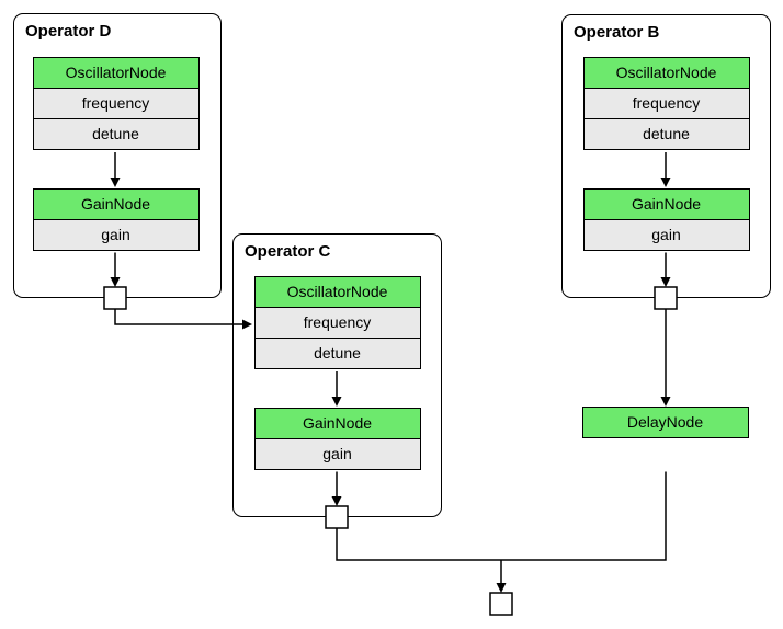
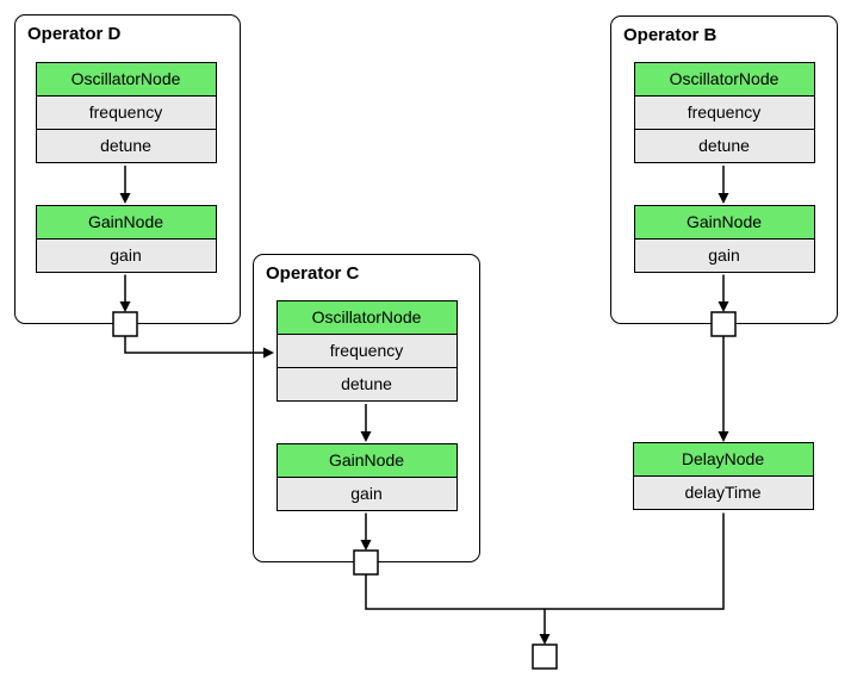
  Operator D
  OscillatorNode
  frequency
  detune
  GainNode
  gain
  Operator C
  OscillatorNode
  frequency
  detune
  GainNode
  gain
  Operator B
  OscillatorNode
  frequency
  detune
  GainNode
  gain
  DelayNode
+ delayTime
